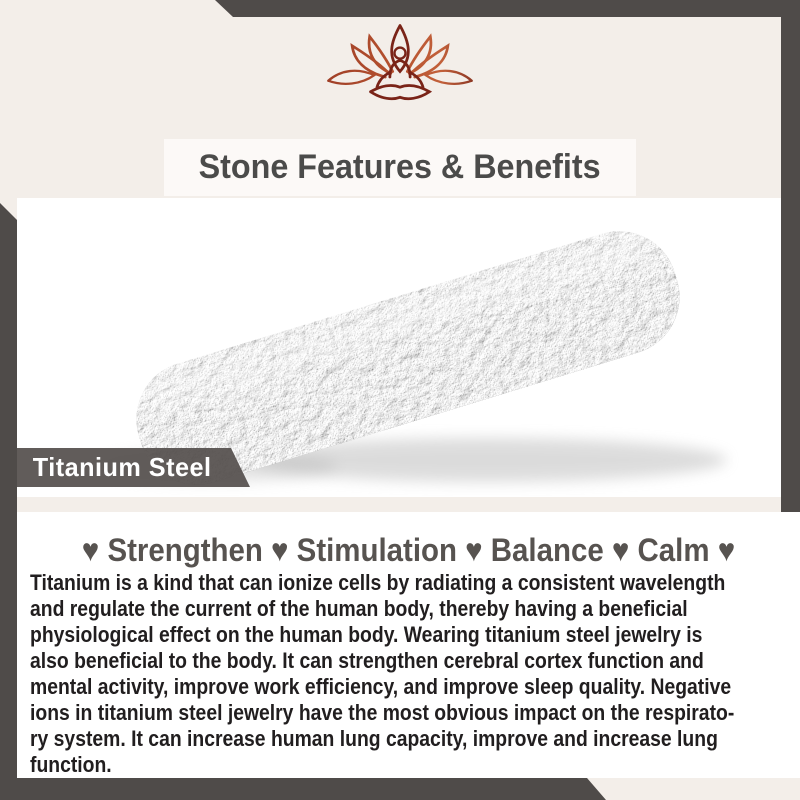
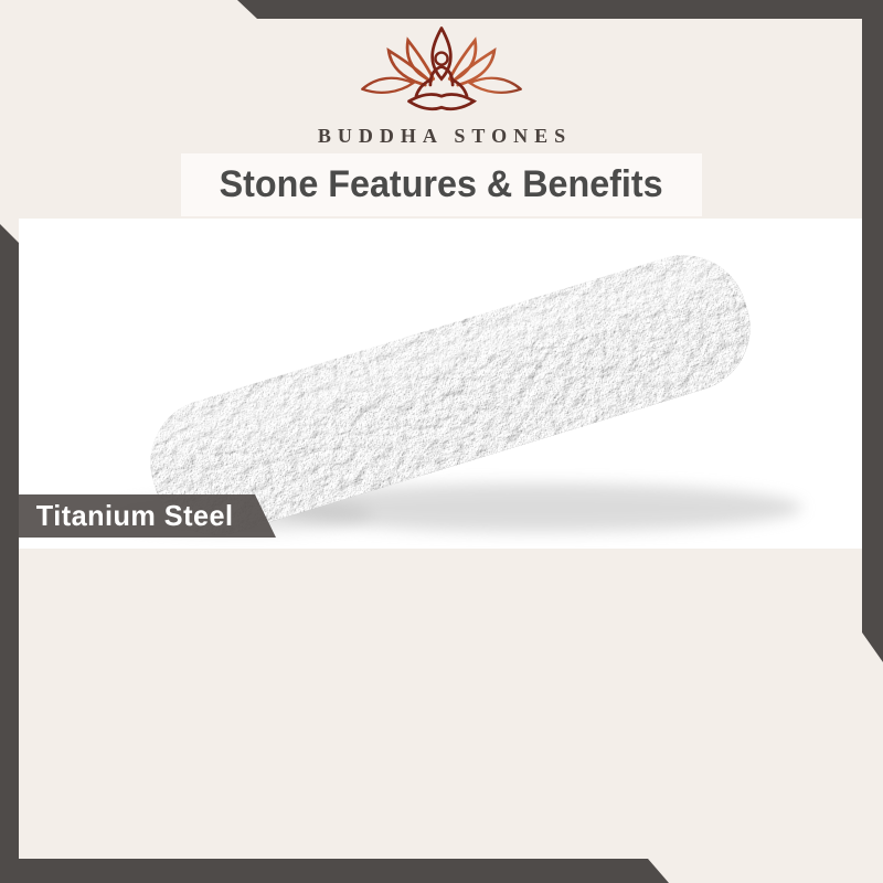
+ BUDDHA STONES
  Stone Features & Benefits
  Titanium Steel
- ♥ Strengthen ♥ Stimulation ♥ Balance ♥ Calm ♥
- Titanium is a kind that can ionize cells by radiating a consistent wavelength
- and regulate the current of the human body, thereby having a beneficial
- physiological effect on the human body. Wearing titanium steel jewelry is
- also beneficial to the body. It can strengthen cerebral cortex function and
- mental activity, improve work efficiency, and improve sleep quality. Negative
- ions in titanium steel jewelry have the most obvious impact on the respirato-
- ry system. It can increase human lung capacity, improve and increase lung
- function.
